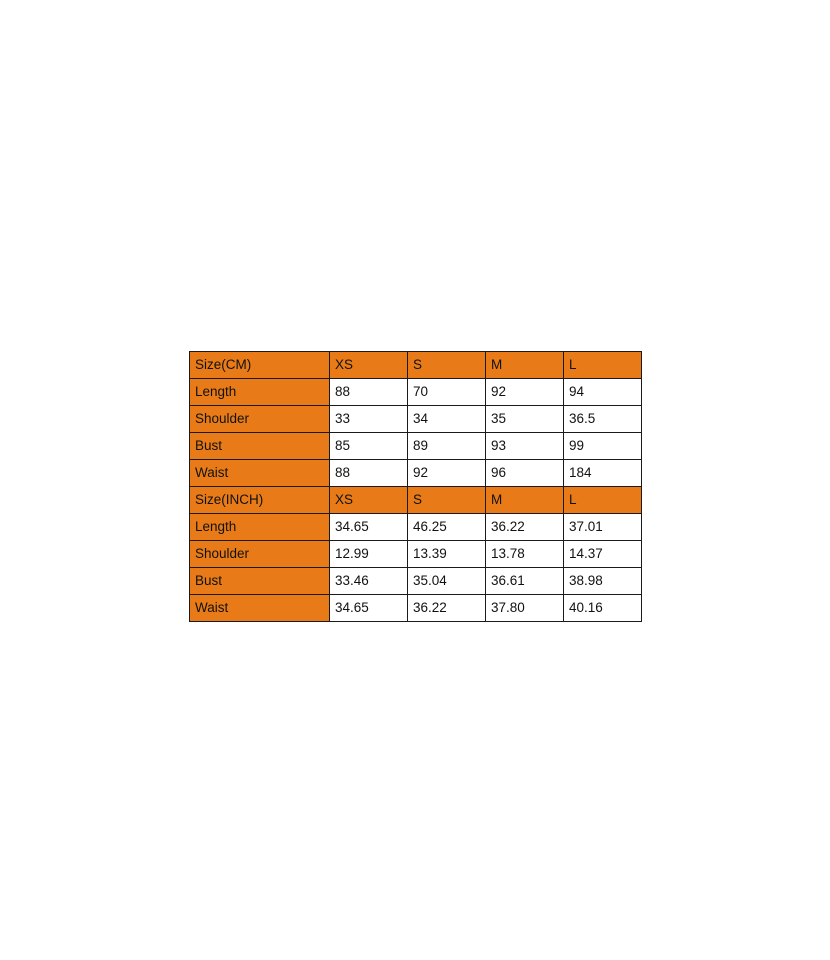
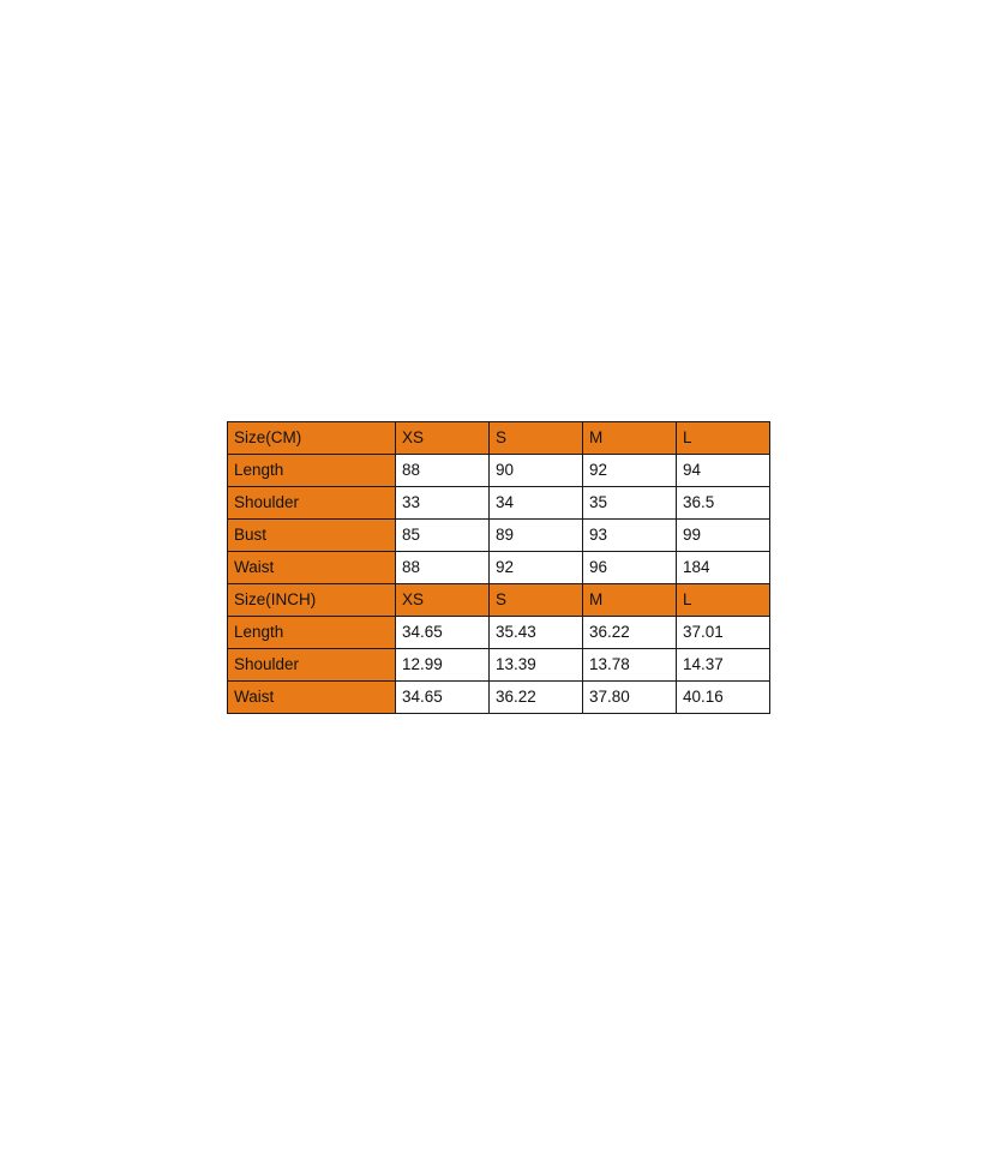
  Size(CM)	XS	S	M	L
- Length	88	70	92	94
+ Length	88	90	92	94
  Shoulder	33	34	35	36.5
  Bust	85	89	93	99
  Waist	88	92	96	184
  Size(INCH)	XS	S	M	L
- Length	34.65	46.25	36.22	37.01
+ Length	34.65	35.43	36.22	37.01
  Shoulder	12.99	13.39	13.78	14.37
- Bust	33.46	35.04	36.61	38.98
  Waist	34.65	36.22	37.80	40.16
